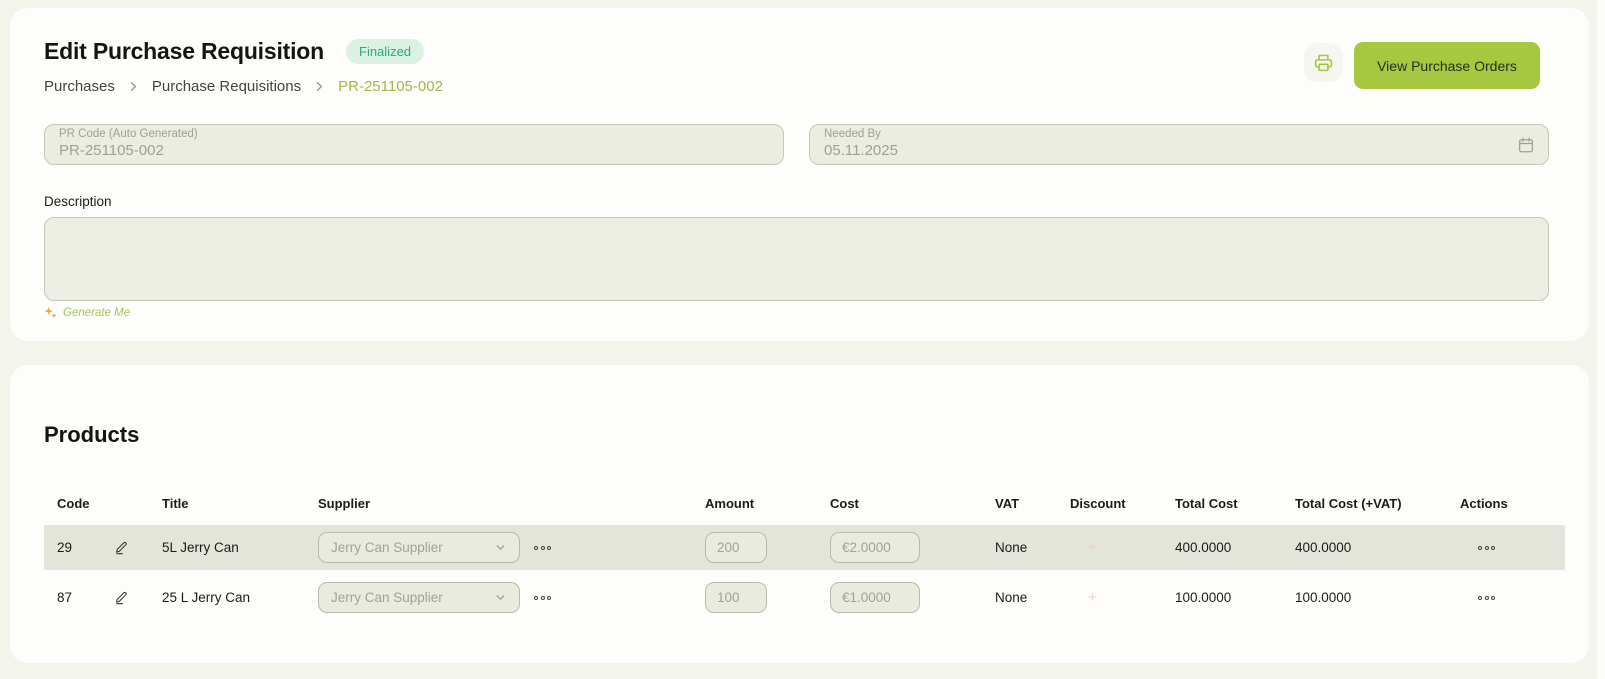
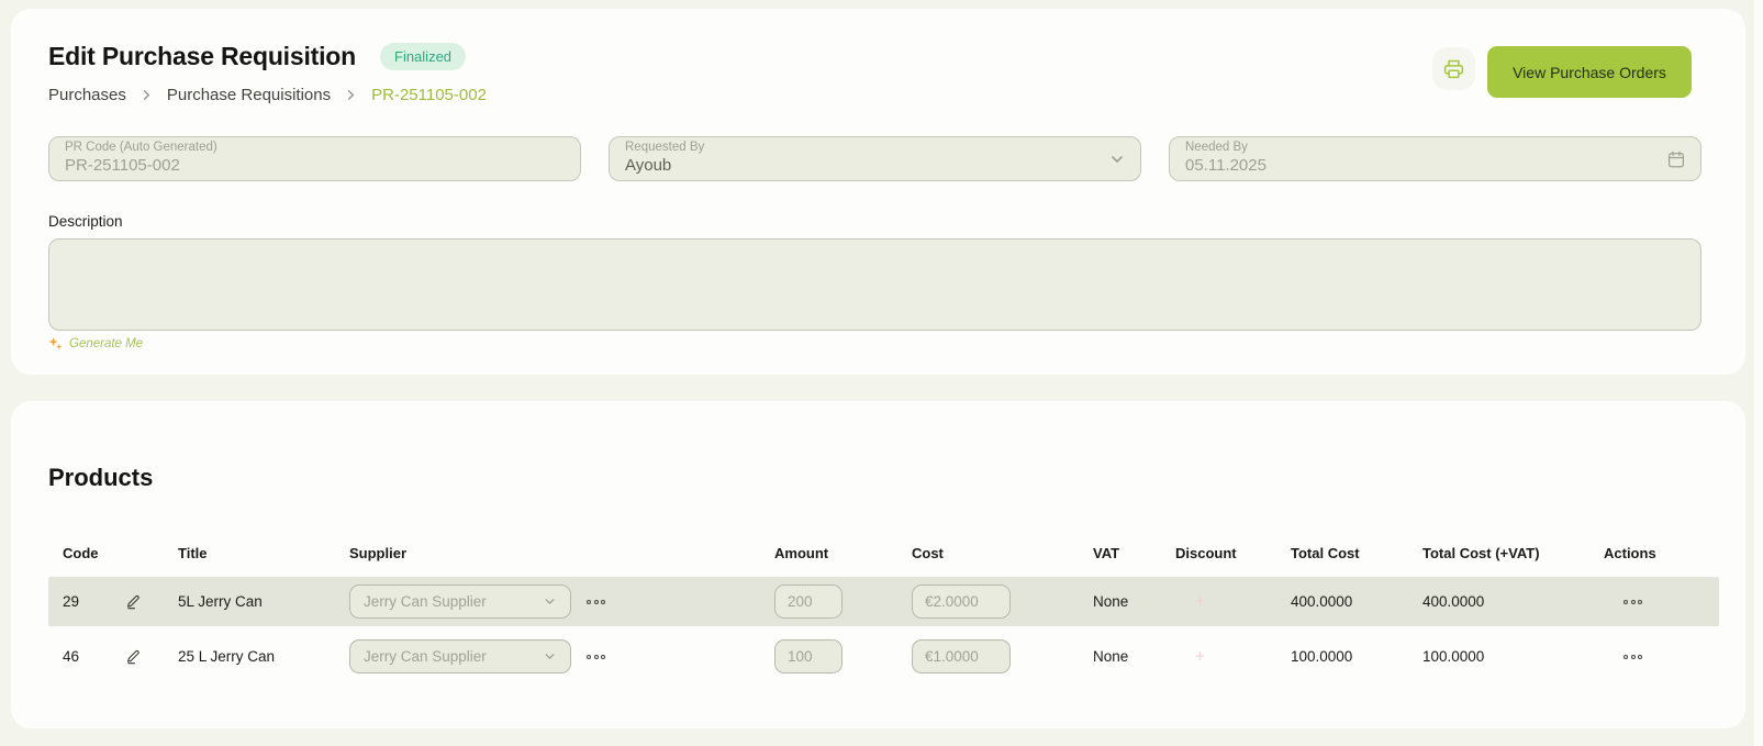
  Edit Purchase Requisition
  Finalized
  Purchases
  Purchase Requisitions
  PR-251105-002
  View Purchase Orders
  PR Code (Auto Generated)
  PR-251105-002
+ Requested By
+ Ayoub
  Needed By
  05.11.2025
  Description
  Generate Me
  Products
  Code
  Title
  Supplier
  Amount
  Cost
  VAT
  Discount
  Total Cost
  Total Cost (+VAT)
  Actions
  29
  5L Jerry Can
  Jerry Can Supplier
  200
  €2.0000
  None
  400.0000
  400.0000
- 87
+ 46
  25 L Jerry Can
  Jerry Can Supplier
  100
  €1.0000
  None
  +
  100.0000
  100.0000
